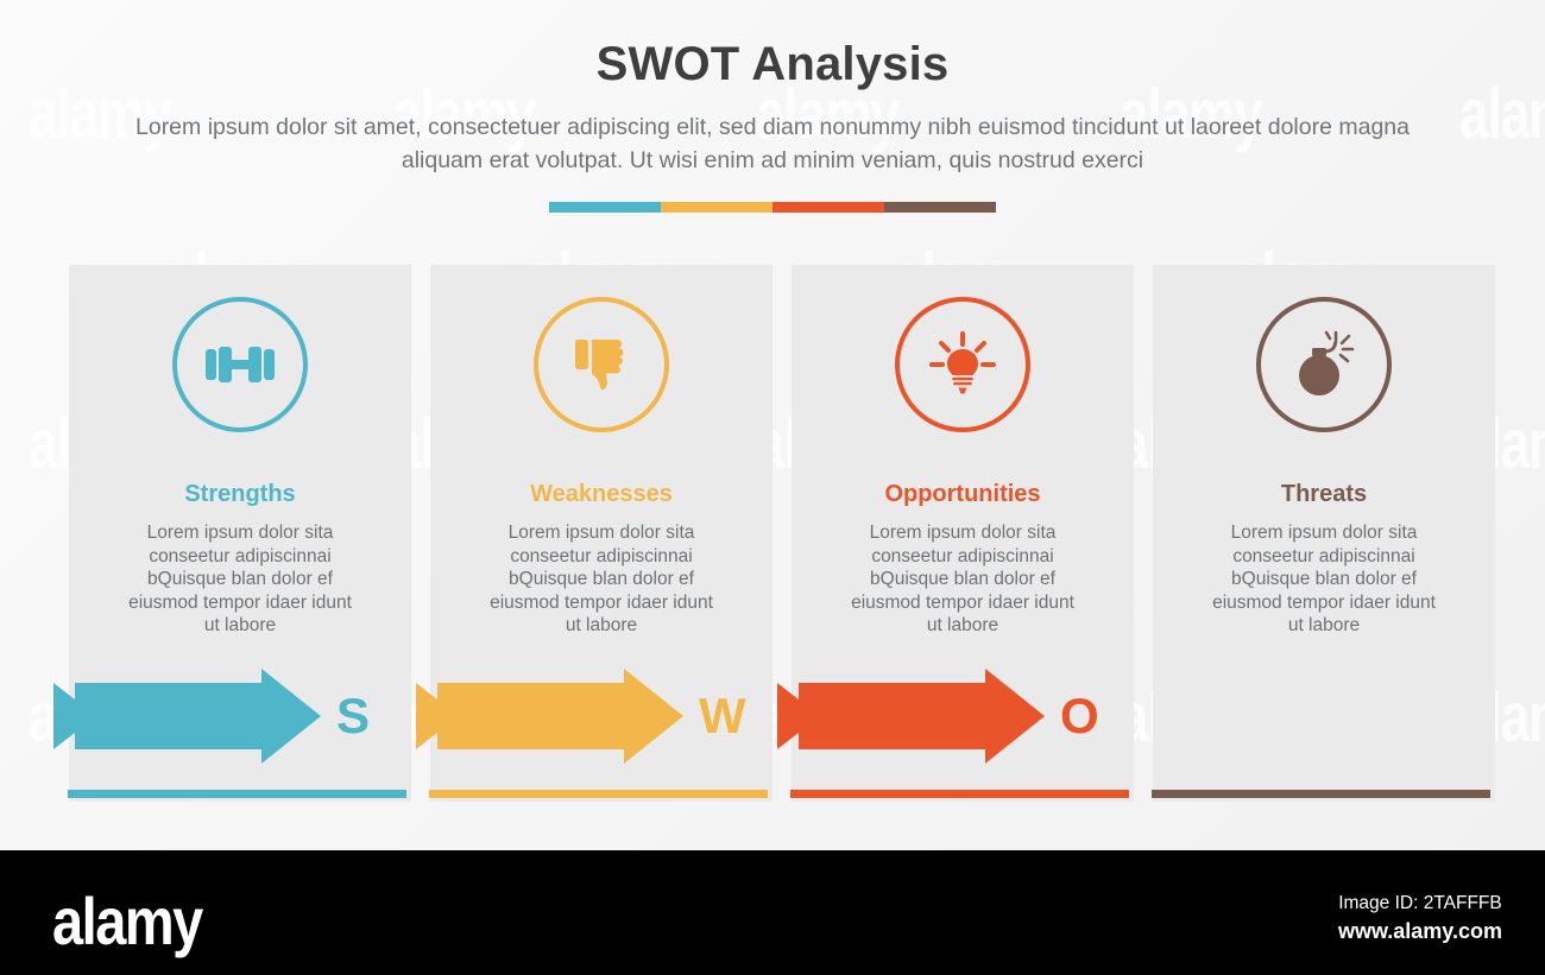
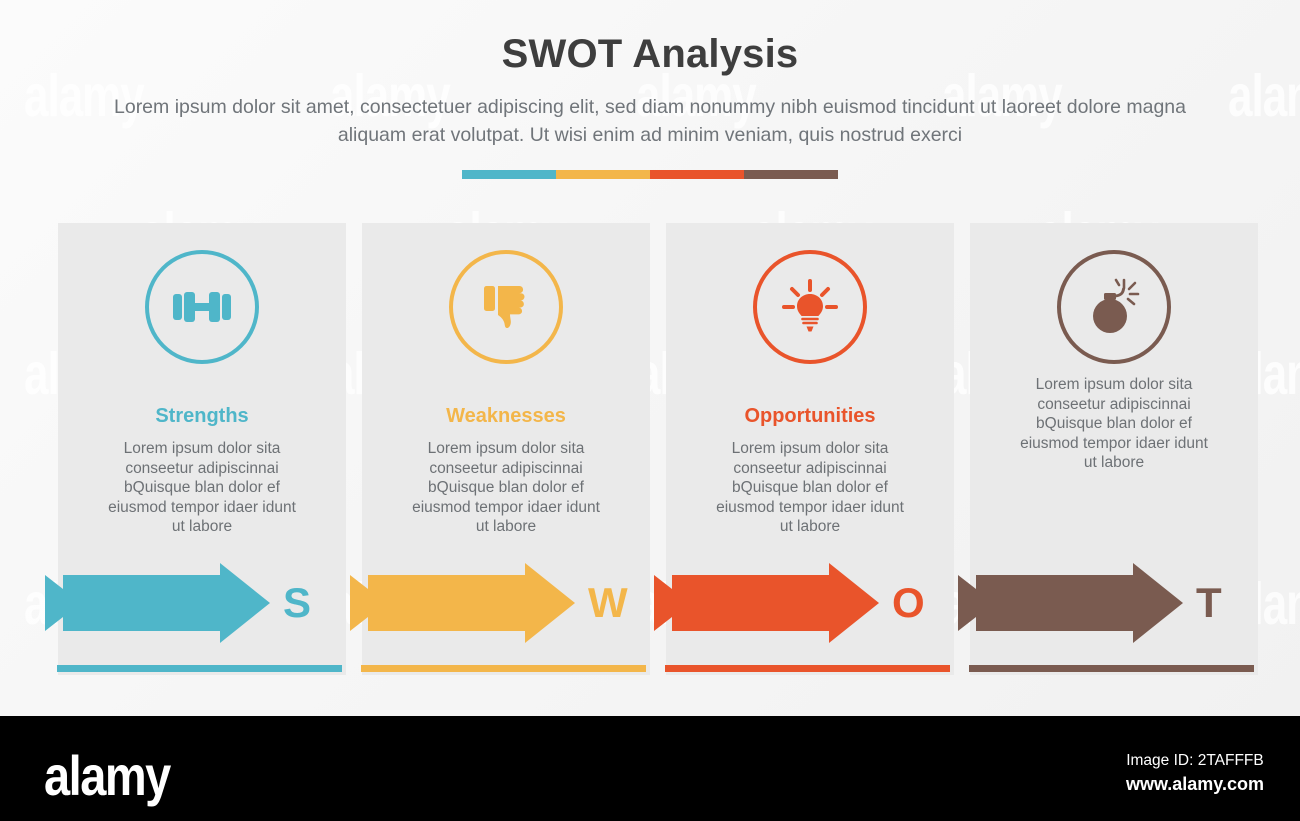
  alamy
  alamy
  alamy
  alamy
  SWOT Analysis
  Lorem ipsum dolor sit amet, consectetuer adipiscing elit, sed diam nonummy nibh euismod tincidunt ut laoreet dolore magna aliquam erat volutpat. Ut wisi enim ad minim veniam, quis nostrud exerci
  Strengths
  Lorem ipsum dolor sita conseetur adipiscinnai bQuisque blan dolor ef eiusmod tempor idaer idunt ut labore
  Weaknesses
  Lorem ipsum dolor sita conseetur adipiscinnai bQuisque blan dolor ef eiusmod tempor idaer idunt ut labore
  Opportunities
  Lorem ipsum dolor sita conseetur adipiscinnai bQuisque blan dolor ef eiusmod tempor idaer idunt ut labore
- Threats
  Lorem ipsum dolor sita conseetur adipiscinnai bQuisque blan dolor ef eiusmod tempor idaer idunt ut labore
  S
  W
  O
+ T
  alamy
  Image ID: 2TAFFFB
  www.alamy.com
